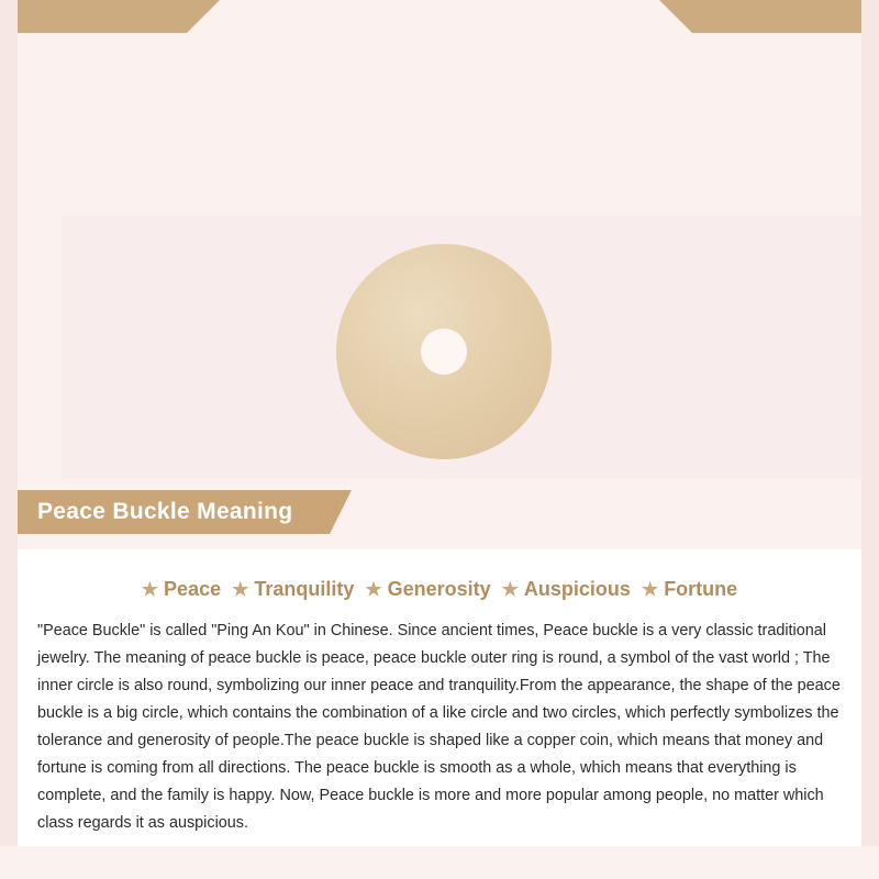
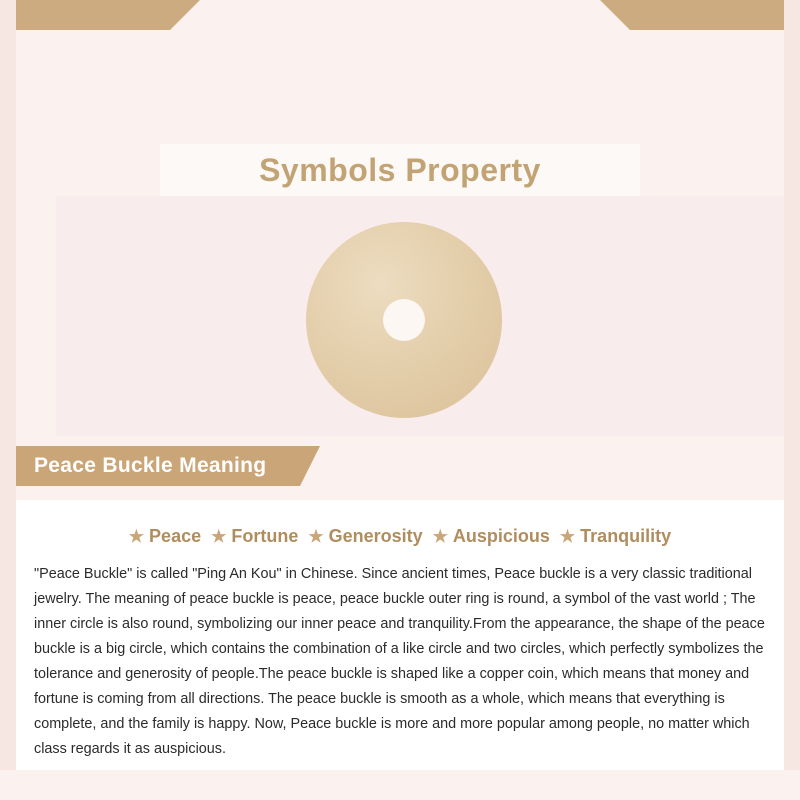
+ Symbols Property
  Peace Buckle Meaning
  ★
  Peace
  ★
- Tranquility
+ Fortune
  ★
  Generosity
  ★
  Auspicious
  ★
- Fortune
+ Tranquility
  "Peace Buckle" is called "Ping An Kou" in Chinese. Since ancient times, Peace buckle is a very classic traditional jewelry. The meaning of peace buckle is peace, peace buckle outer ring is round, a symbol of the vast world ; The inner circle is also round, symbolizing our inner peace and tranquility.From the appearance, the shape of the peace buckle is a big circle, which contains the combination of a like circle and two circles, which perfectly symbolizes the tolerance and generosity of people.The peace buckle is shaped like a copper coin, which means that money and fortune is coming from all directions. The peace buckle is smooth as a whole, which means that everything is complete, and the family is happy. Now, Peace buckle is more and more popular among people, no matter which class regards it as auspicious.
